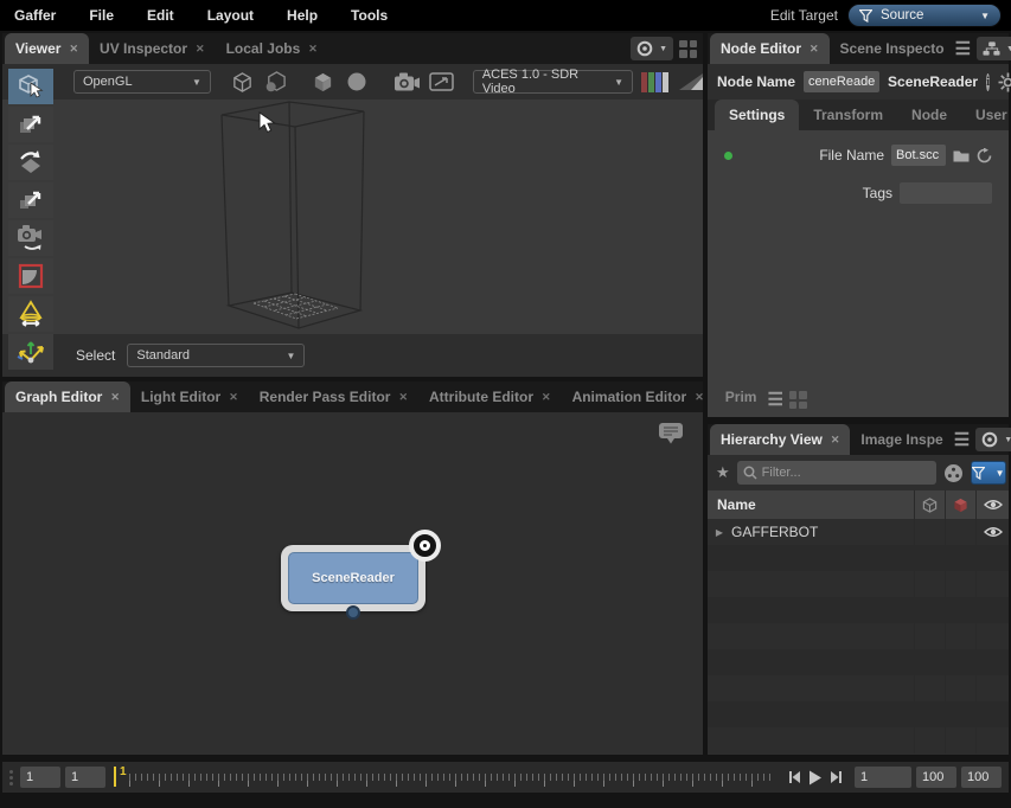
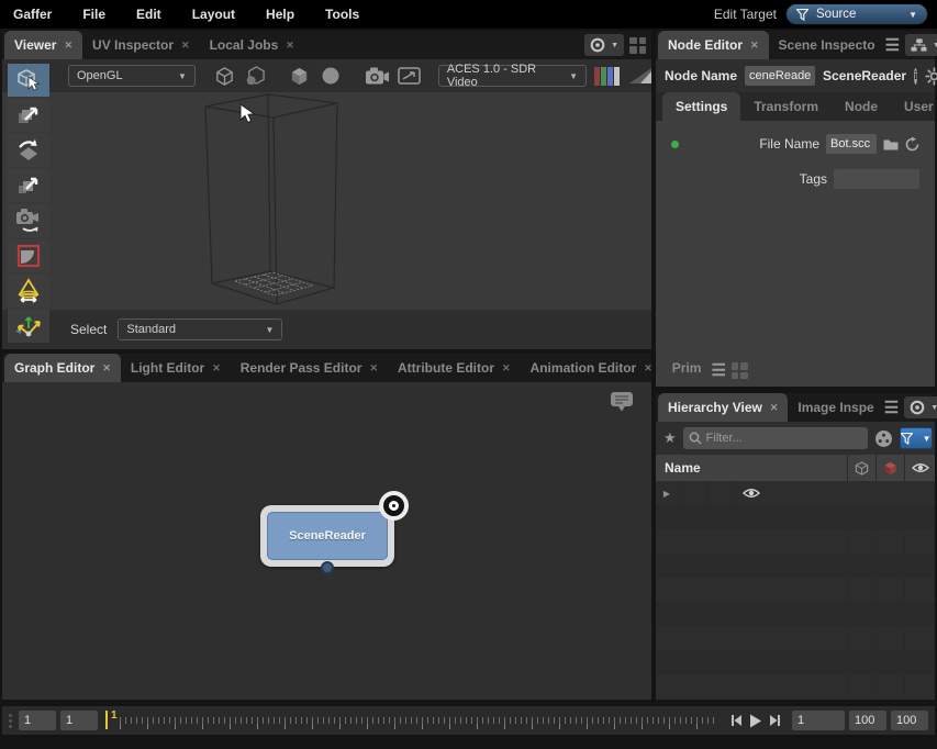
  Gaffer
  File
  Edit
  Layout
  Help
  Tools
  Edit Target
  Source
  ▼
  Viewer
  ✕
  UV Inspector
  ✕
  Local Jobs
  ✕
  OpenGL
  ▼
  ACES 1.0 - SDR Video
  ▼
  Select
  Standard
  ▼
  Node Editor
  ✕
  Scene Inspecto
  ☰
  Node Name
  ceneReade
  SceneReader
  i
  Settings
  Transform
  Node
  User
  File Name
  Bot.scc
  Tags
  Graph Editor
  ✕
  Light Editor
  ✕
  Render Pass Editor
  ✕
  Attribute Editor
  ✕
  Animation Editor
  ✕
  Prim
  ☰
  SceneReader
  Hierarchy View
  ✕
  Image Inspe
  ☰
  ★
  Filter...
  ▼
  Name
  ▶
- GAFFERBOT
  1
  1
  1
  1
  100
  100
